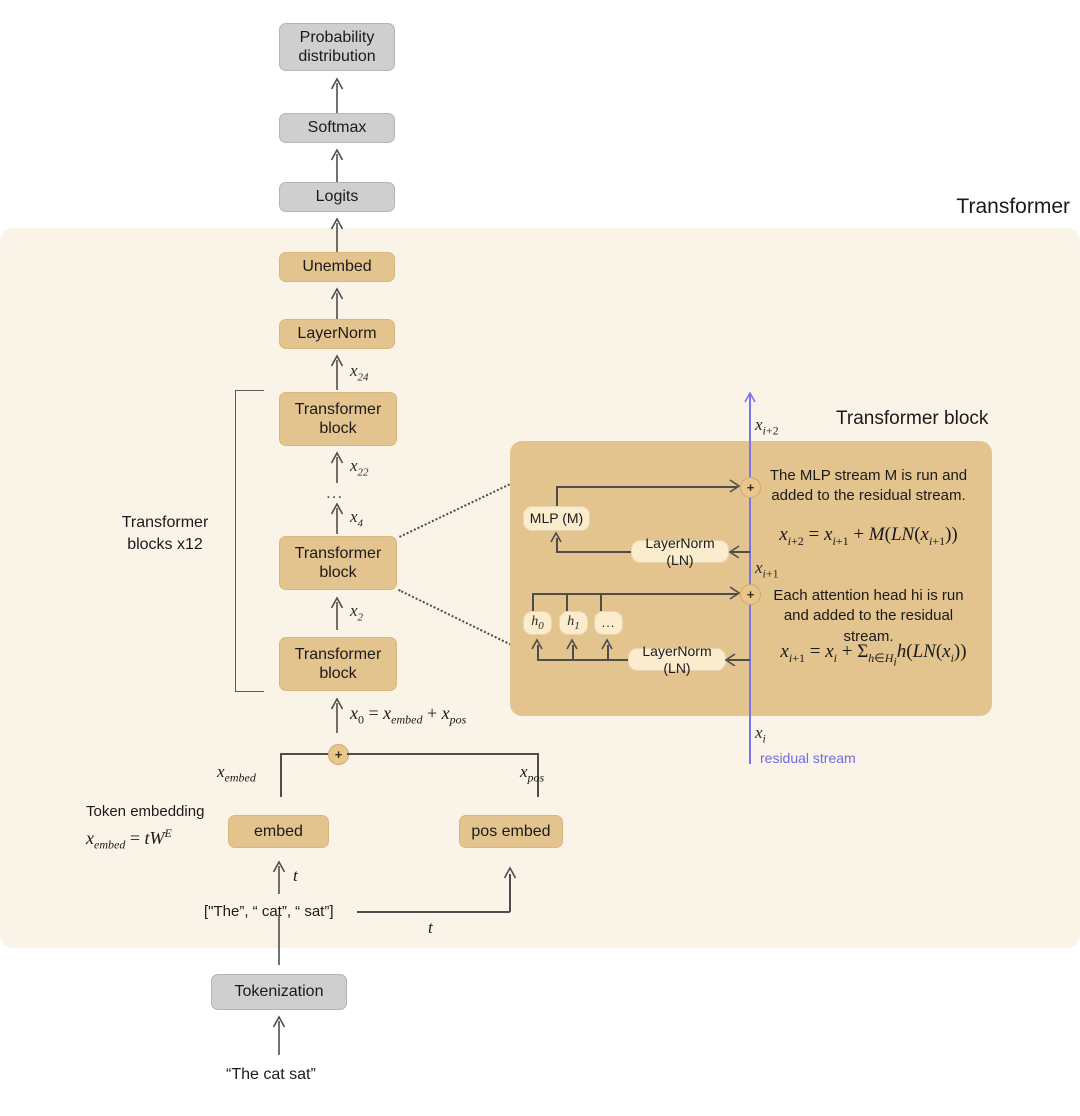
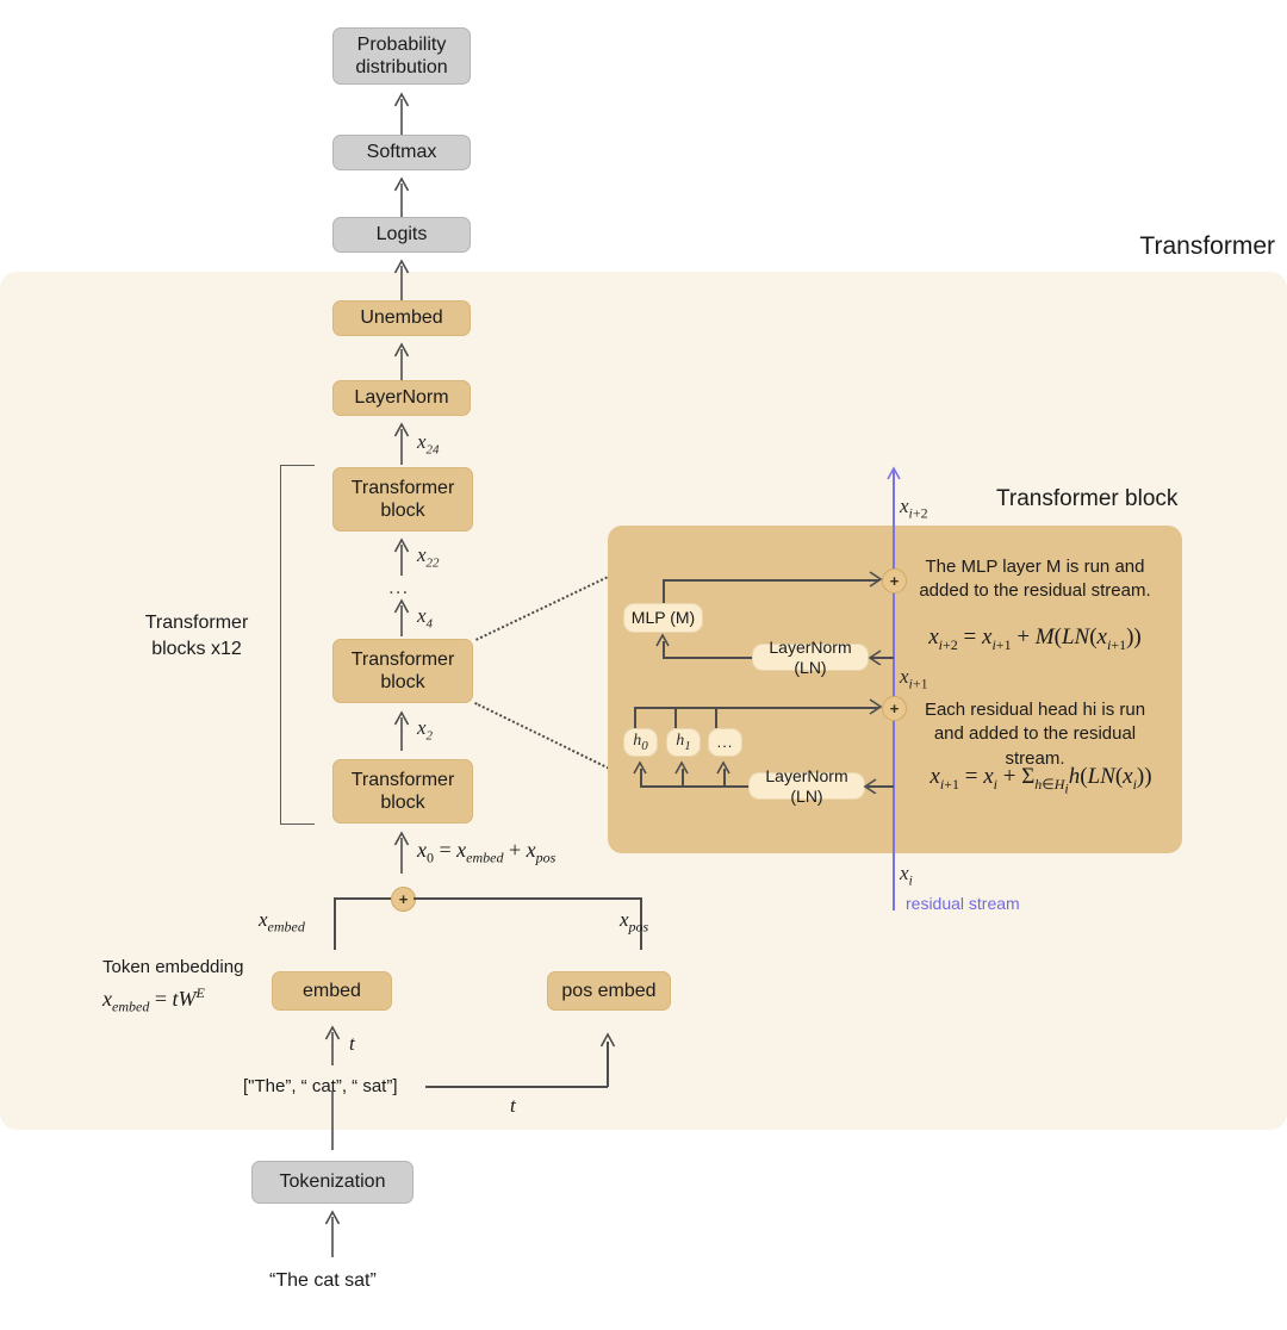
  Transformer
  Probability
  distribution
  Softmax
  Logits
  Unembed
  LayerNorm
  x24
  Transformer
  block
  x22
  ...
  x4
  Transformer
  block
  x2
  Transformer
  block
  Transformer
  blocks x12
  x0 = xembed + xpos
  +
  xembed
  xpos
  Token embedding
  xembed = tWE
  embed
  pos embed
  t
  ["The”, “ cat”, “ sat”]
  t
  Tokenization
  “The cat sat”
  Transformer block
  xi+2
  xi+1
  xi
  residual stream
  +
  MLP (M)
  LayerNorm (LN)
- The MLP stream M is run and added to the residual stream.
+ The MLP layer M is run and added to the residual stream.
  xi+2 = xi+1 + M(LN(xi+1))
  +
  h0
  h1
  ...
  LayerNorm (LN)
- Each attention head hi is run and added to the residual stream.
+ Each residual head hi is run and added to the residual stream.
  xi+1 = xi + Σh∈Hih(LN(xi))
